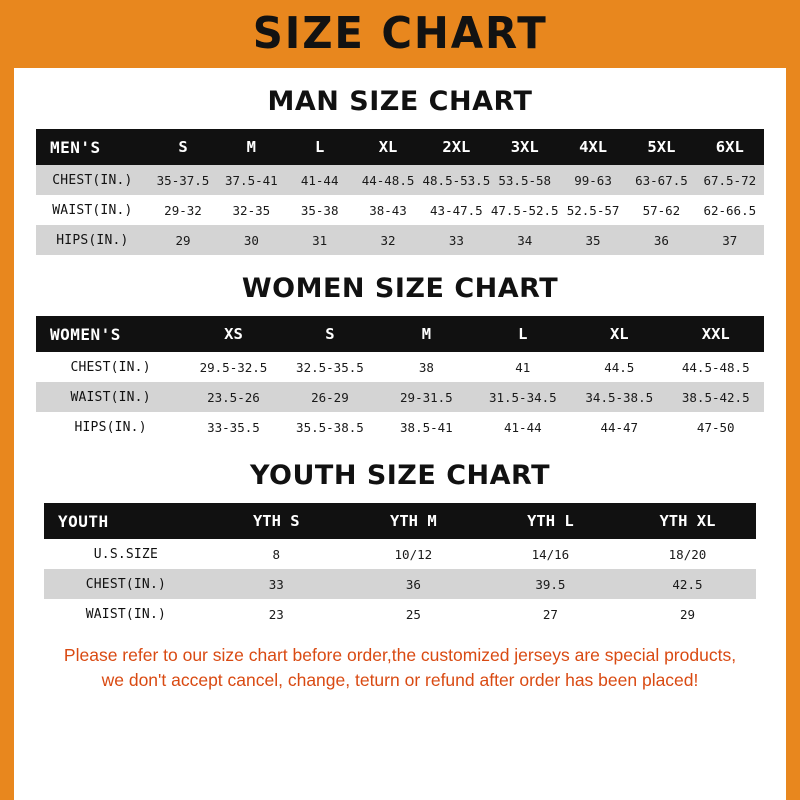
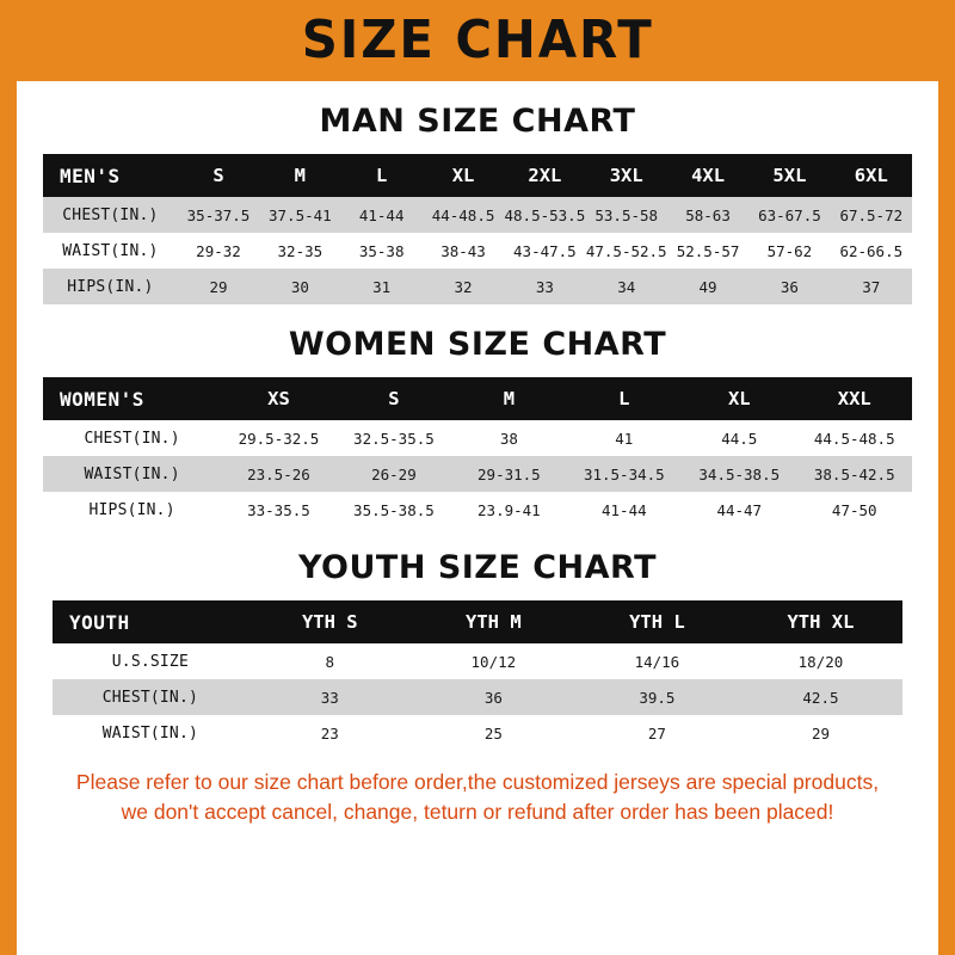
  SIZE CHART
  MAN SIZE CHART
  MEN'S	S	M	L	XL	2XL	3XL	4XL	5XL	6XL
- CHEST(IN.)	35-37.5	37.5-41	41-44	44-48.5	48.5-53.5	53.5-58	99-63	63-67.5	67.5-72
+ CHEST(IN.)	35-37.5	37.5-41	41-44	44-48.5	48.5-53.5	53.5-58	58-63	63-67.5	67.5-72
  WAIST(IN.)	29-32	32-35	35-38	38-43	43-47.5	47.5-52.5	52.5-57	57-62	62-66.5
- HIPS(IN.)	29	30	31	32	33	34	35	36	37
+ HIPS(IN.)	29	30	31	32	33	34	49	36	37
  WOMEN SIZE CHART
  WOMEN'S	XS	S	M	L	XL	XXL
  CHEST(IN.)	29.5-32.5	32.5-35.5	38	41	44.5	44.5-48.5
  WAIST(IN.)	23.5-26	26-29	29-31.5	31.5-34.5	34.5-38.5	38.5-42.5
- HIPS(IN.)	33-35.5	35.5-38.5	38.5-41	41-44	44-47	47-50
+ HIPS(IN.)	33-35.5	35.5-38.5	23.9-41	41-44	44-47	47-50
  YOUTH SIZE CHART
  YOUTH	YTH S	YTH M	YTH L	YTH XL
  U.S.SIZE	8	10/12	14/16	18/20
  CHEST(IN.)	33	36	39.5	42.5
  WAIST(IN.)	23	25	27	29
  Please refer to our size chart before order,the customized jerseys are special products,
  we don't accept cancel, change, teturn or refund after order has been placed!
